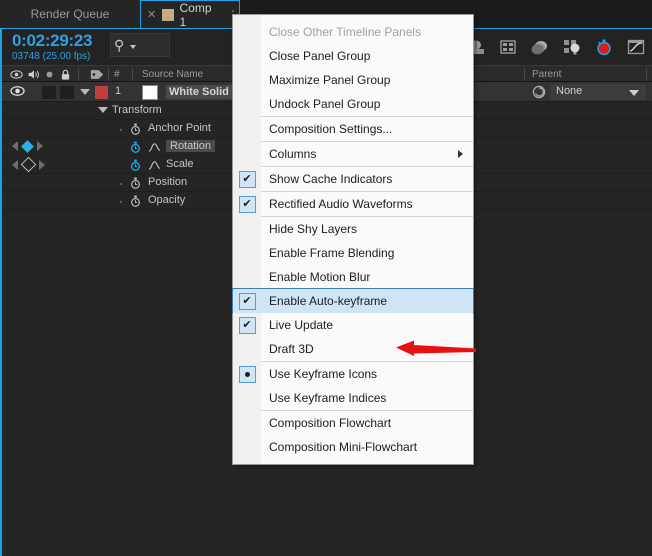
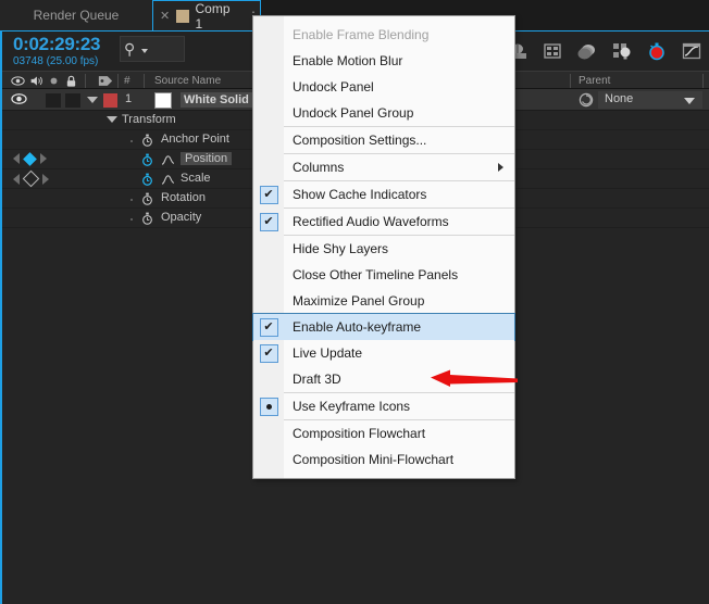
  Render Queue
  ✕
  Comp 1
  0:02:29:23
  03748 (25.00 fps)
  ⚲
  #
  Source Name
  Parent
  1
  White Solid
  None
  Transform
  Anchor Point
- Rotation
+ Position
  Scale
- Position
+ Rotation
  Opacity
- Close Other Timeline Panels
+ Enable Frame Blending
- Close Panel Group
- Maximize Panel Group
+ Enable Motion Blur
+ Undock Panel
  Undock Panel Group
  Composition Settings...
  Columns
  ✔
  Show Cache Indicators
  ✔
  Rectified Audio Waveforms
  Hide Shy Layers
- Enable Frame Blending
+ Close Other Timeline Panels
- Enable Motion Blur
+ Maximize Panel Group
  ✔
  Enable Auto-keyframe
  ✔
  Live Update
  Draft 3D
  Use Keyframe Icons
- Use Keyframe Indices
  Composition Flowchart
  Composition Mini-Flowchart
